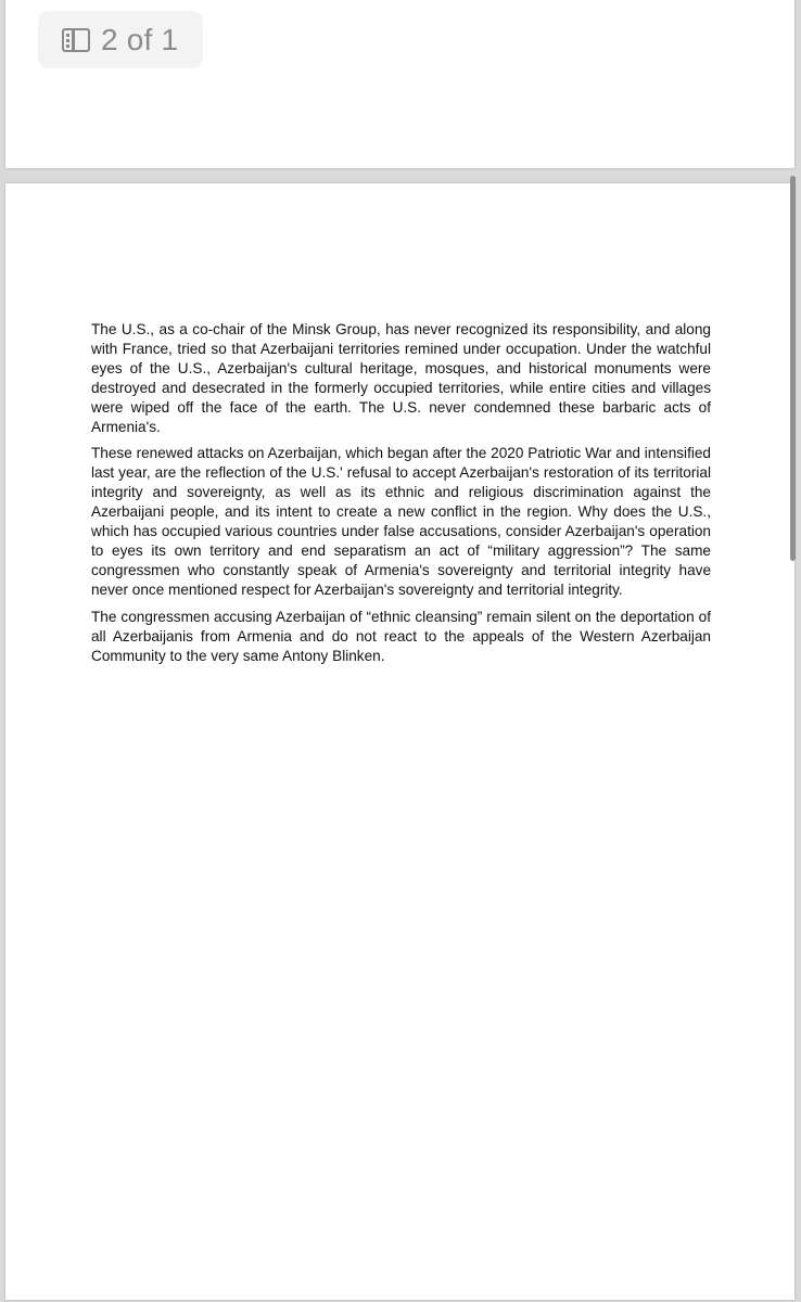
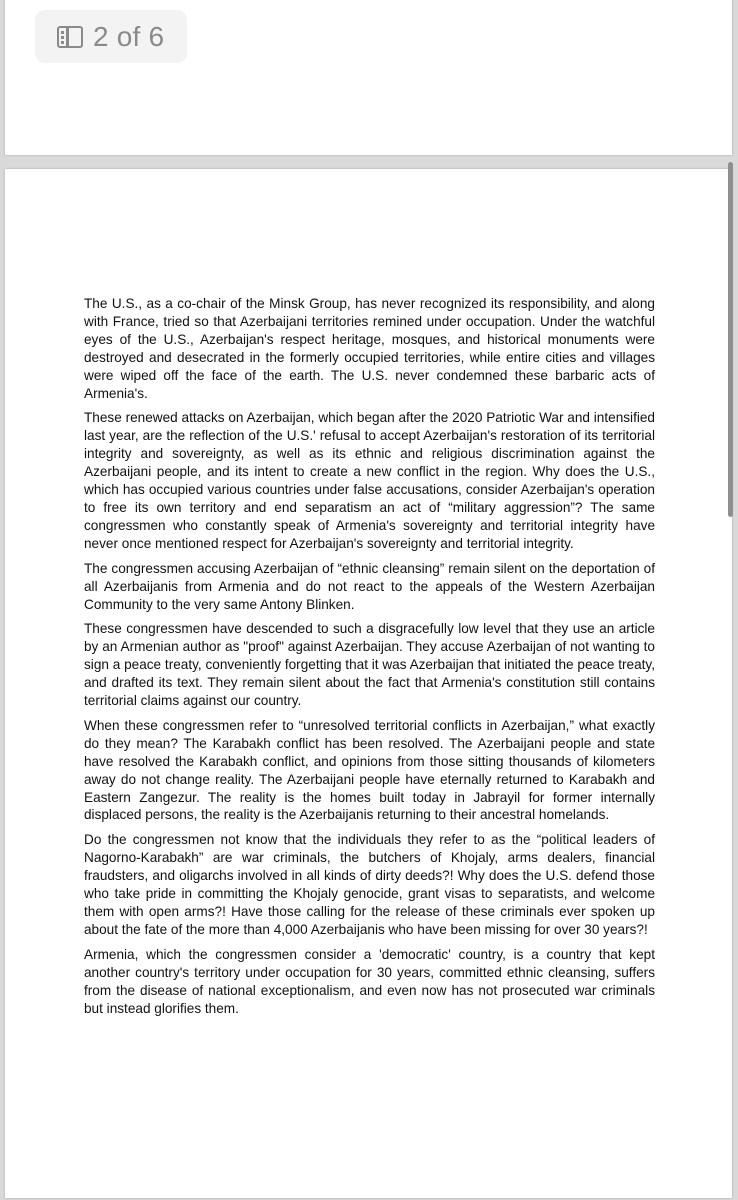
- 2 of 1
+ 2 of 6
- The U.S., as a co-chair of the Minsk Group, has never recognized its responsibility, and along with France, tried so that Azerbaijani territories remined under occupation. Under the watchful eyes of the U.S., Azerbaijan's cultural heritage, mosques, and historical monuments were destroyed and desecrated in the formerly occupied territories, while entire cities and villages were wiped off the face of the earth. The U.S. never condemned these barbaric acts of Armenia's.
+ The U.S., as a co-chair of the Minsk Group, has never recognized its responsibility, and along with France, tried so that Azerbaijani territories remined under occupation. Under the watchful eyes of the U.S., Azerbaijan's respect heritage, mosques, and historical monuments were destroyed and desecrated in the formerly occupied territories, while entire cities and villages were wiped off the face of the earth. The U.S. never condemned these barbaric acts of Armenia's.
- These renewed attacks on Azerbaijan, which began after the 2020 Patriotic War and intensified last year, are the reflection of the U.S.' refusal to accept Azerbaijan's restoration of its territorial integrity and sovereignty, as well as its ethnic and religious discrimination against the Azerbaijani people, and its intent to create a new conflict in the region. Why does the U.S., which has occupied various countries under false accusations, consider Azerbaijan's operation to eyes its own territory and end separatism an act of “military aggression”? The same congressmen who constantly speak of Armenia's sovereignty and territorial integrity have never once mentioned respect for Azerbaijan's sovereignty and territorial integrity.
+ These renewed attacks on Azerbaijan, which began after the 2020 Patriotic War and intensified last year, are the reflection of the U.S.' refusal to accept Azerbaijan's restoration of its territorial integrity and sovereignty, as well as its ethnic and religious discrimination against the Azerbaijani people, and its intent to create a new conflict in the region. Why does the U.S., which has occupied various countries under false accusations, consider Azerbaijan's operation to free its own territory and end separatism an act of “military aggression”? The same congressmen who constantly speak of Armenia's sovereignty and territorial integrity have never once mentioned respect for Azerbaijan's sovereignty and territorial integrity.
  The congressmen accusing Azerbaijan of “ethnic cleansing” remain silent on the deportation of all Azerbaijanis from Armenia and do not react to the appeals of the Western Azerbaijan Community to the very same Antony Blinken.
+ These congressmen have descended to such a disgracefully low level that they use an article by an Armenian author as "proof" against Azerbaijan. They accuse Azerbaijan of not wanting to sign a peace treaty, conveniently forgetting that it was Azerbaijan that initiated the peace treaty, and drafted its text. They remain silent about the fact that Armenia's constitution still contains territorial claims against our country.
+ When these congressmen refer to “unresolved territorial conflicts in Azerbaijan,” what exactly do they mean? The Karabakh conflict has been resolved. The Azerbaijani people and state have resolved the Karabakh conflict, and opinions from those sitting thousands of kilometers away do not change reality. The Azerbaijani people have eternally returned to Karabakh and Eastern Zangezur. The reality is the homes built today in Jabrayil for former internally displaced persons, the reality is the Azerbaijanis returning to their ancestral homelands.
+ Do the congressmen not know that the individuals they refer to as the “political leaders of Nagorno-Karabakh” are war criminals, the butchers of Khojaly, arms dealers, financial fraudsters, and oligarchs involved in all kinds of dirty deeds?! Why does the U.S. defend those who take pride in committing the Khojaly genocide, grant visas to separatists, and welcome them with open arms?! Have those calling for the release of these criminals ever spoken up about the fate of the more than 4,000 Azerbaijanis who have been missing for over 30 years?!
+ Armenia, which the congressmen consider a 'democratic' country, is a country that kept another country's territory under occupation for 30 years, committed ethnic cleansing, suffers from the disease of national exceptionalism, and even now has not prosecuted war criminals but instead glorifies them.
